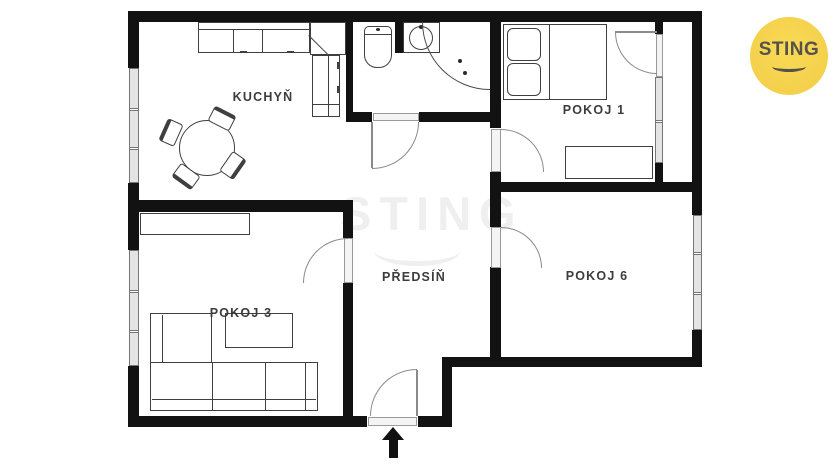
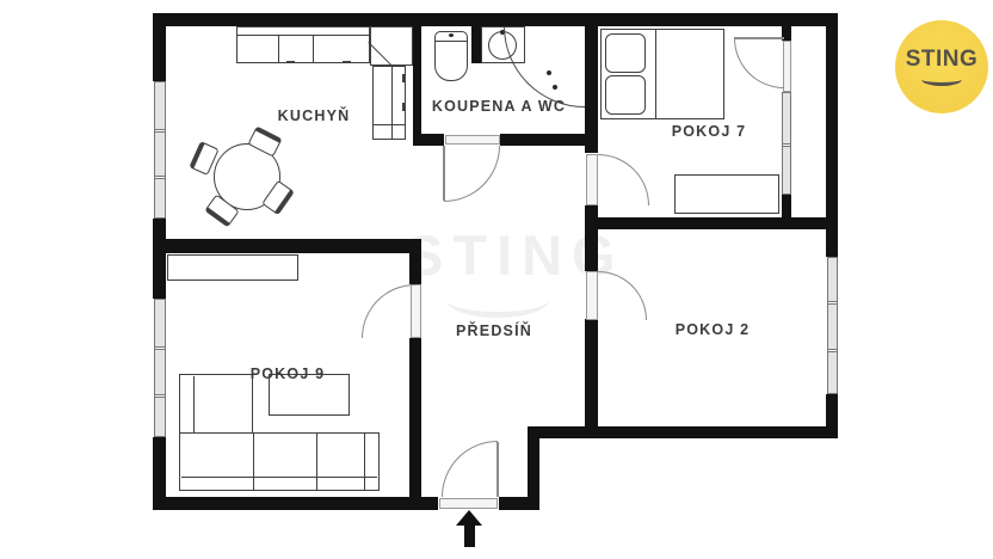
  STING
  KUCHYŇ
+ KOUPENA A WC
- POKOJ 1
+ POKOJ 7
- POKOJ 6
+ POKOJ 2
- POKOJ 3
+ POKOJ 9
  PŘEDSÍŇ
  STING
